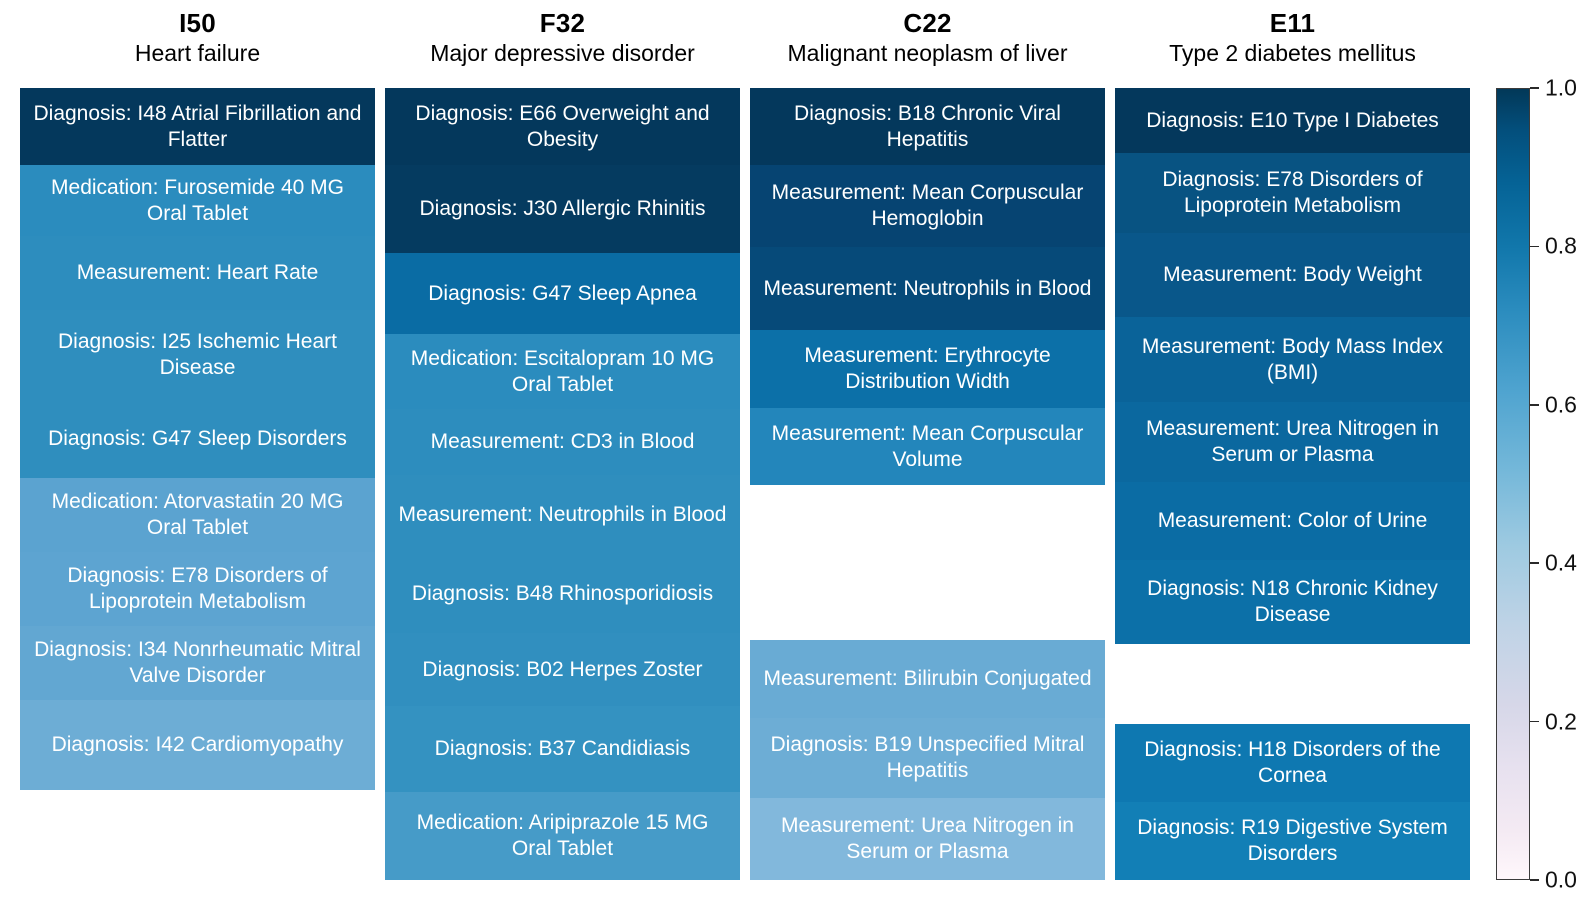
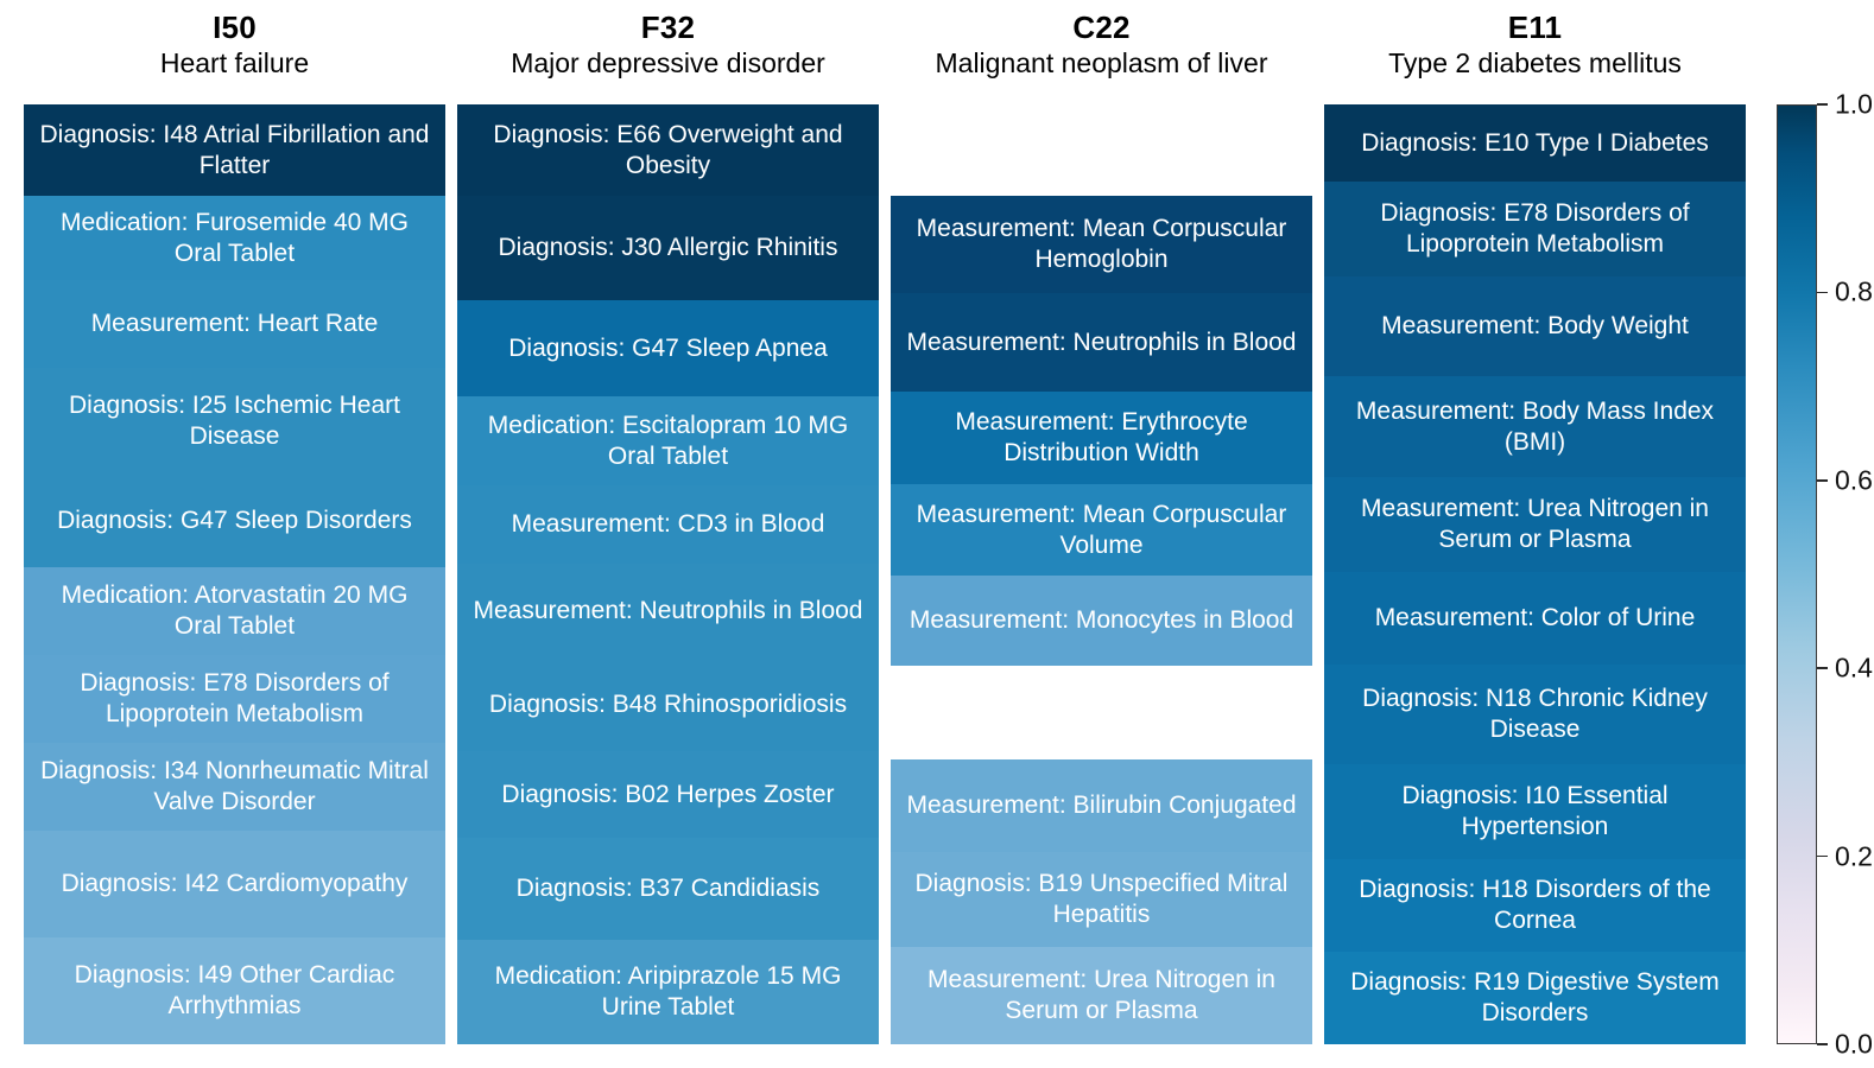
  I50
  Heart failure
  Diagnosis: I48 Atrial Fibrillation and Flatter
  Medication: Furosemide 40 MG Oral Tablet
  Measurement: Heart Rate
  Diagnosis: I25 Ischemic Heart Disease
  Diagnosis: G47 Sleep Disorders
  Medication: Atorvastatin 20 MG Oral Tablet
  Diagnosis: E78 Disorders of Lipoprotein Metabolism
  Diagnosis: I34 Nonrheumatic Mitral Valve Disorder
  Diagnosis: I42 Cardiomyopathy
+ Diagnosis: I49 Other Cardiac Arrhythmias
  F32
  Major depressive disorder
  Diagnosis: E66 Overweight and Obesity
  Diagnosis: J30 Allergic Rhinitis
  Diagnosis: G47 Sleep Apnea
  Medication: Escitalopram 10 MG Oral Tablet
  Measurement: CD3 in Blood
  Measurement: Neutrophils in Blood
  Diagnosis: B48 Rhinosporidiosis
  Diagnosis: B02 Herpes Zoster
  Diagnosis: B37 Candidiasis
- Medication: Aripiprazole 15 MG Oral Tablet
+ Medication: Aripiprazole 15 MG Urine Tablet
  C22
  Malignant neoplasm of liver
- Diagnosis: B18 Chronic Viral Hepatitis
  Measurement: Mean Corpuscular Hemoglobin
  Measurement: Neutrophils in Blood
  Measurement: Erythrocyte Distribution Width
  Measurement: Mean Corpuscular Volume
+ Measurement: Monocytes in Blood
  Measurement: Bilirubin Conjugated
  Diagnosis: B19 Unspecified Mitral Hepatitis
  Measurement: Urea Nitrogen in Serum or Plasma
  E11
  Type 2 diabetes mellitus
  Diagnosis: E10 Type I Diabetes
  Diagnosis: E78 Disorders of Lipoprotein Metabolism
  Measurement: Body Weight
  Measurement: Body Mass Index (BMI)
  Measurement: Urea Nitrogen in Serum or Plasma
  Measurement: Color of Urine
  Diagnosis: N18 Chronic Kidney Disease
+ Diagnosis: I10 Essential Hypertension
  Diagnosis: H18 Disorders of the Cornea
  Diagnosis: R19 Digestive System Disorders
  1.0
  0.8
  0.6
  0.4
  0.2
  0.0
